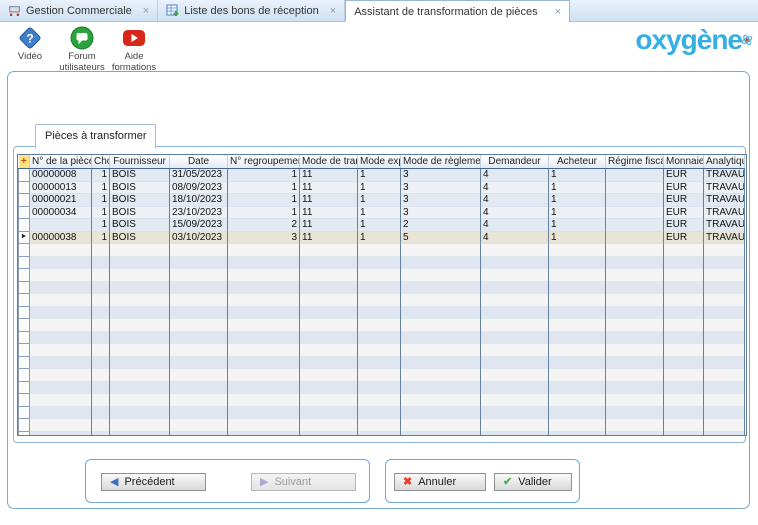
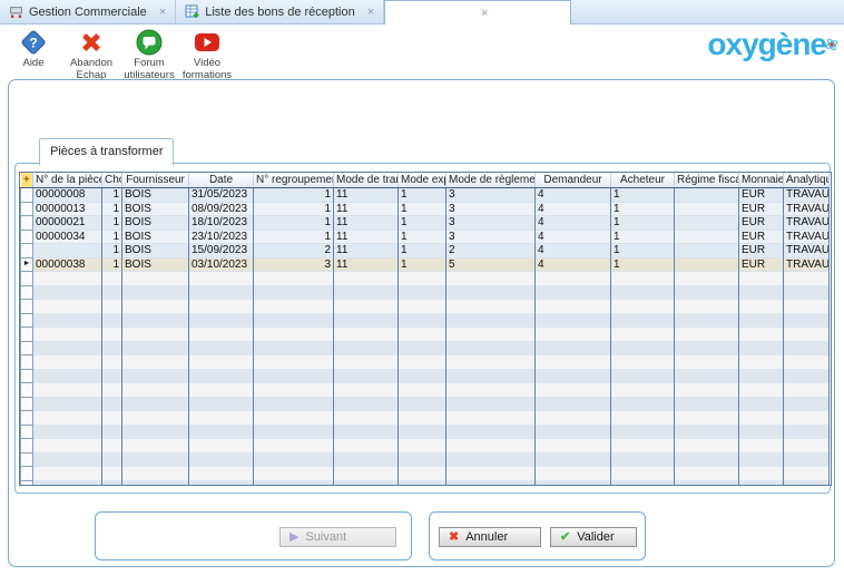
  Gestion Commerciale
  ×
  Liste des bons de réception
  ×
- Assistant de transformation de pièces
  ×
  ?
- Vidéo
+ Aide
+ Abandon
+ Echap
  Forum
  utilisateurs
- Aide
+ Vidéo
  formations
  oxygène
  Pièces à transformer
  +	N° de la pièc	Ch	Fournisseur	Date	N° regroupeme	Mode de tra	Mode ex	Mode de règleme	Demandeur	Acheteur	Régime fisc	Monnaie	Analytiqu
  	00000008	1	BOIS	31/05/2023	1	11	1	3	4	1		EUR	TRAVAU
  	00000013	1	BOIS	08/09/2023	1	11	1	3	4	1		EUR	TRAVAU
  	00000021	1	BOIS	18/10/2023	1	11	1	3	4	1		EUR	TRAVAU
  	00000034	1	BOIS	23/10/2023	1	11	1	3	4	1		EUR	TRAVAU
  		1	BOIS	15/09/2023	2	11	1	2	4	1		EUR	TRAVAU
  	00000038	1	BOIS	03/10/2023	3	11	1	5	4	1		EUR	TRAVAU
- ◀
- Précédent
  ▶
  Suivant
  ✖
  Annuler
  ✔
  Valider
